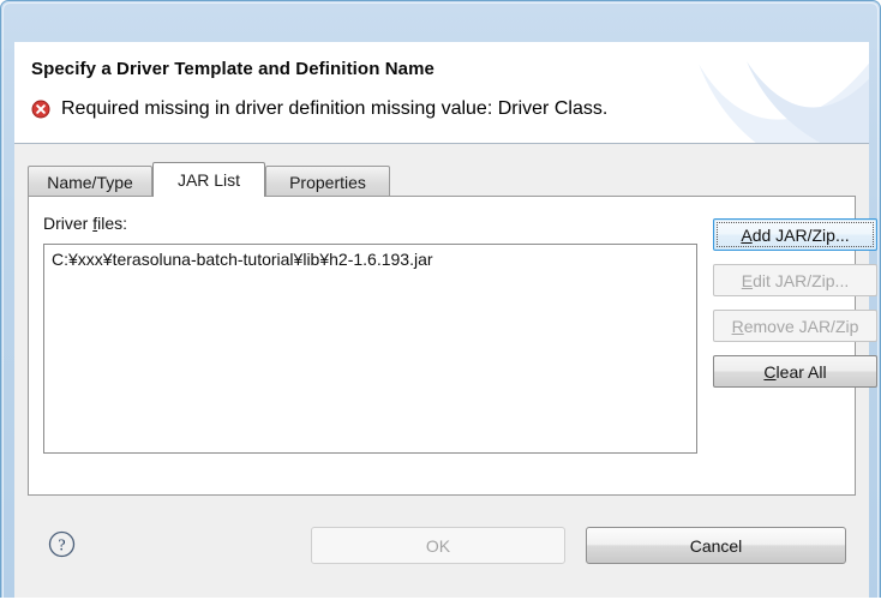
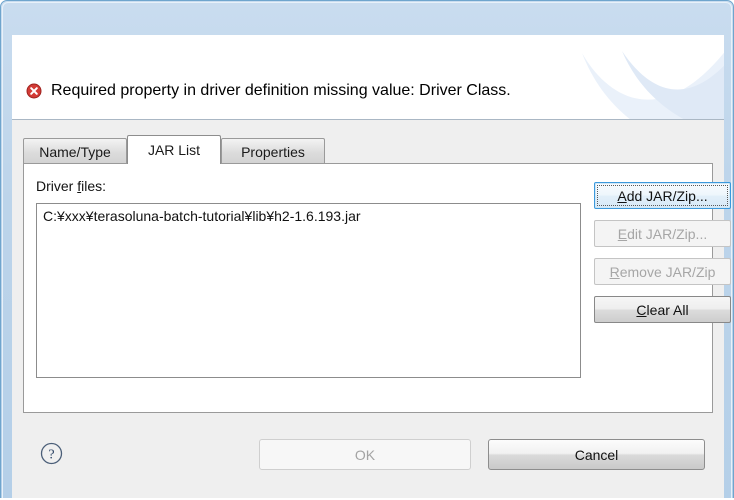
- Specify a Driver Template and Definition Name
- Required missing in driver definition missing value: Driver Class.
+ Required property in driver definition missing value: Driver Class.
  Name/Type
  JAR List
  Properties
  Driver files:
  C:¥xxx¥terasoluna-batch-tutorial¥lib¥h2-1.6.193.jar
  Add JAR/Zip...
  Edit JAR/Zip...
  Remove JAR/Zip
  Clear All
  ?
  OK
  Cancel
